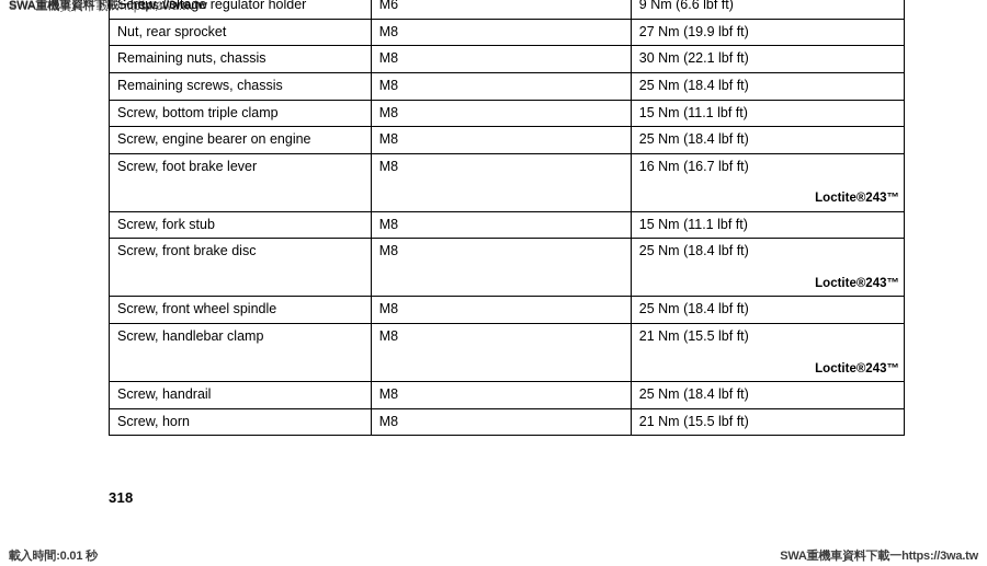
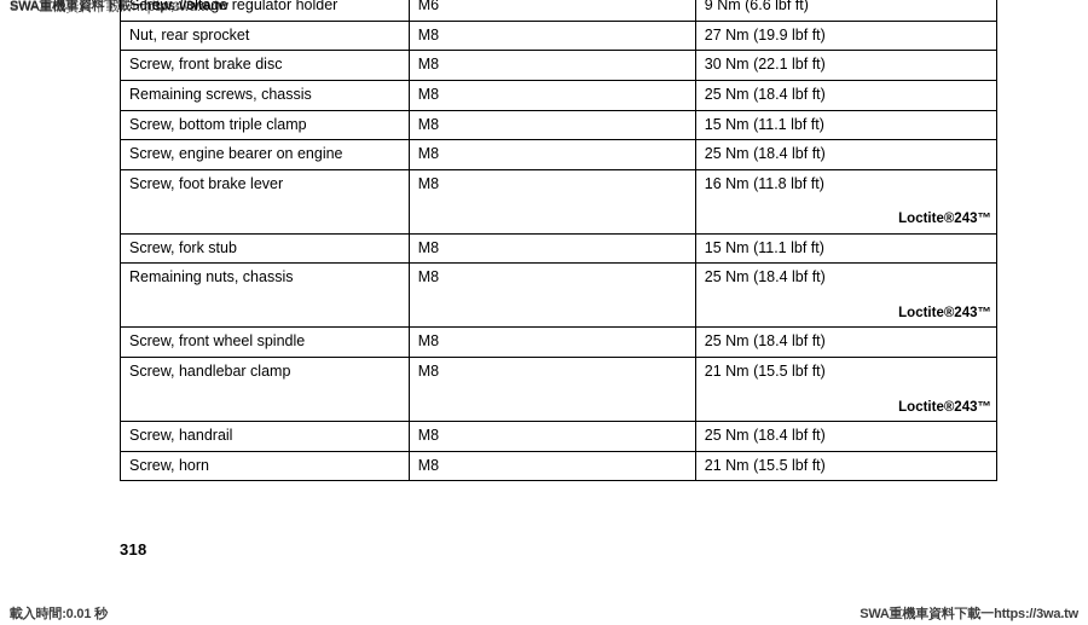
  SWA重機資料下載一https://3wa.tw
  SWA重機車資料下載一https://3wa.tw
  Screw, voltage regulator holder	M6	9 Nm (6.6 lbf ft)
  Nut, rear sprocket	M8	27 Nm (19.9 lbf ft)
- Remaining nuts, chassis	M8	30 Nm (22.1 lbf ft)
+ Screw, front brake disc	M8	30 Nm (22.1 lbf ft)
  Remaining screws, chassis	M8	25 Nm (18.4 lbf ft)
  Screw, bottom triple clamp	M8	15 Nm (11.1 lbf ft)
  Screw, engine bearer on engine	M8	25 Nm (18.4 lbf ft)
- Screw, foot brake lever	M8	16 Nm (16.7 lbf ft)Loctite®243™
+ Screw, foot brake lever	M8	16 Nm (11.8 lbf ft)Loctite®243™
  Screw, fork stub	M8	15 Nm (11.1 lbf ft)
- Screw, front brake disc	M8	25 Nm (18.4 lbf ft)Loctite®243™
+ Remaining nuts, chassis	M8	25 Nm (18.4 lbf ft)Loctite®243™
  Screw, front wheel spindle	M8	25 Nm (18.4 lbf ft)
  Screw, handlebar clamp	M8	21 Nm (15.5 lbf ft)Loctite®243™
  Screw, handrail	M8	25 Nm (18.4 lbf ft)
  Screw, horn	M8	21 Nm (15.5 lbf ft)
  318
  載入時間:0.01 秒
  SWA重機車資料下載一https://3wa.tw
